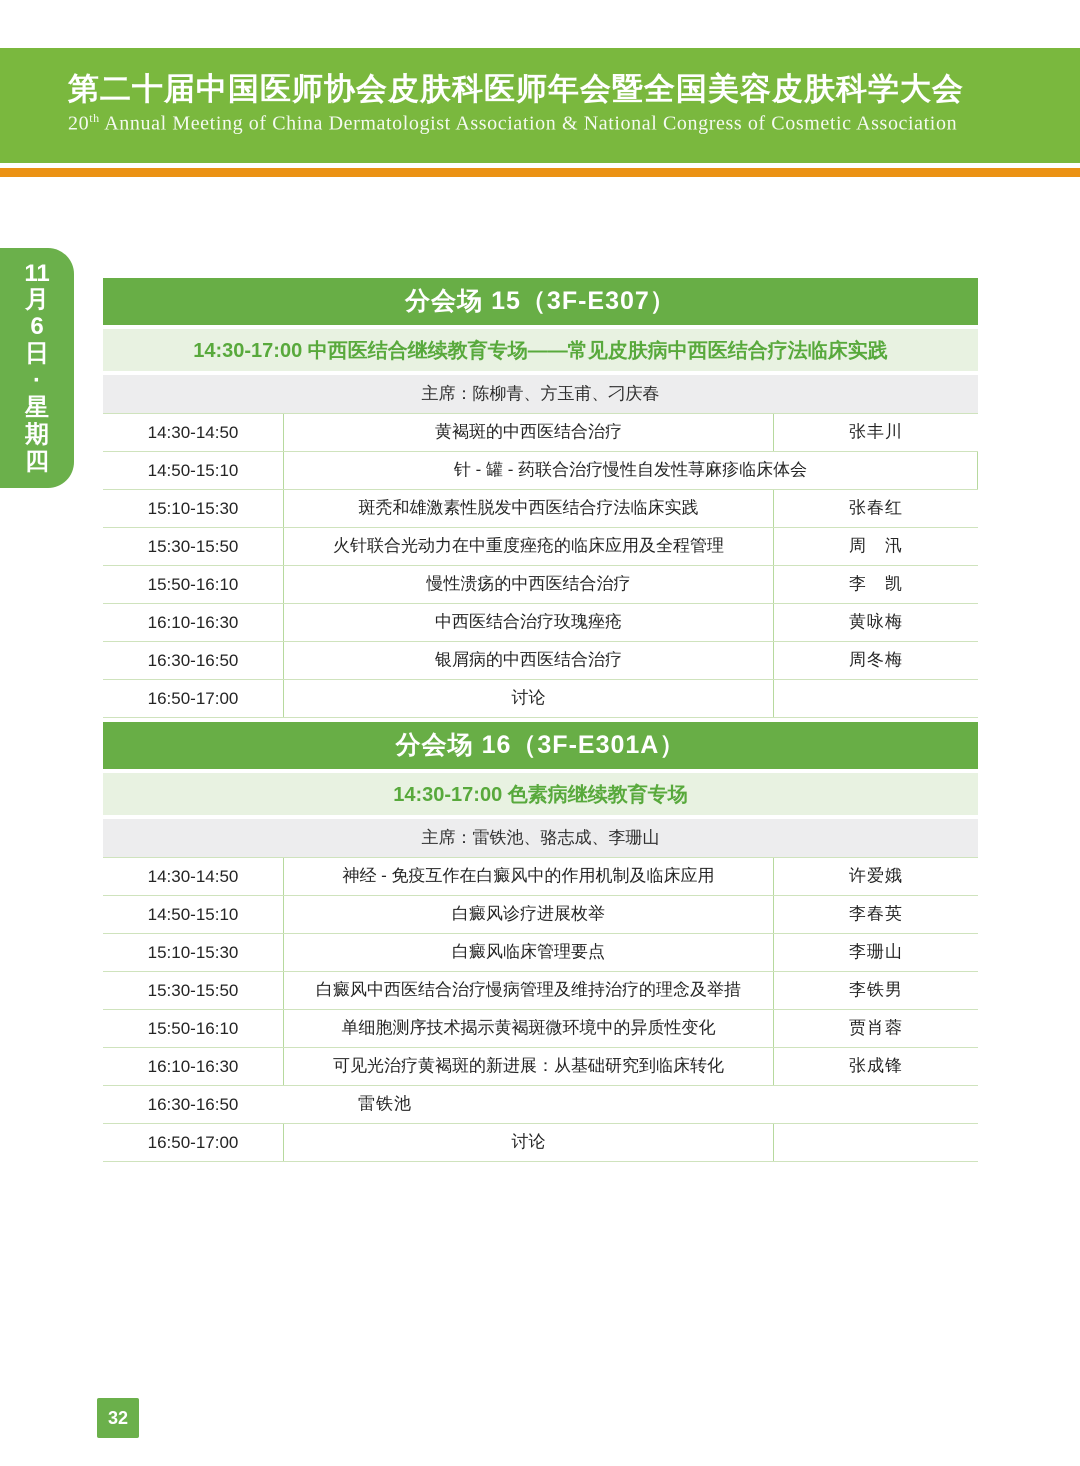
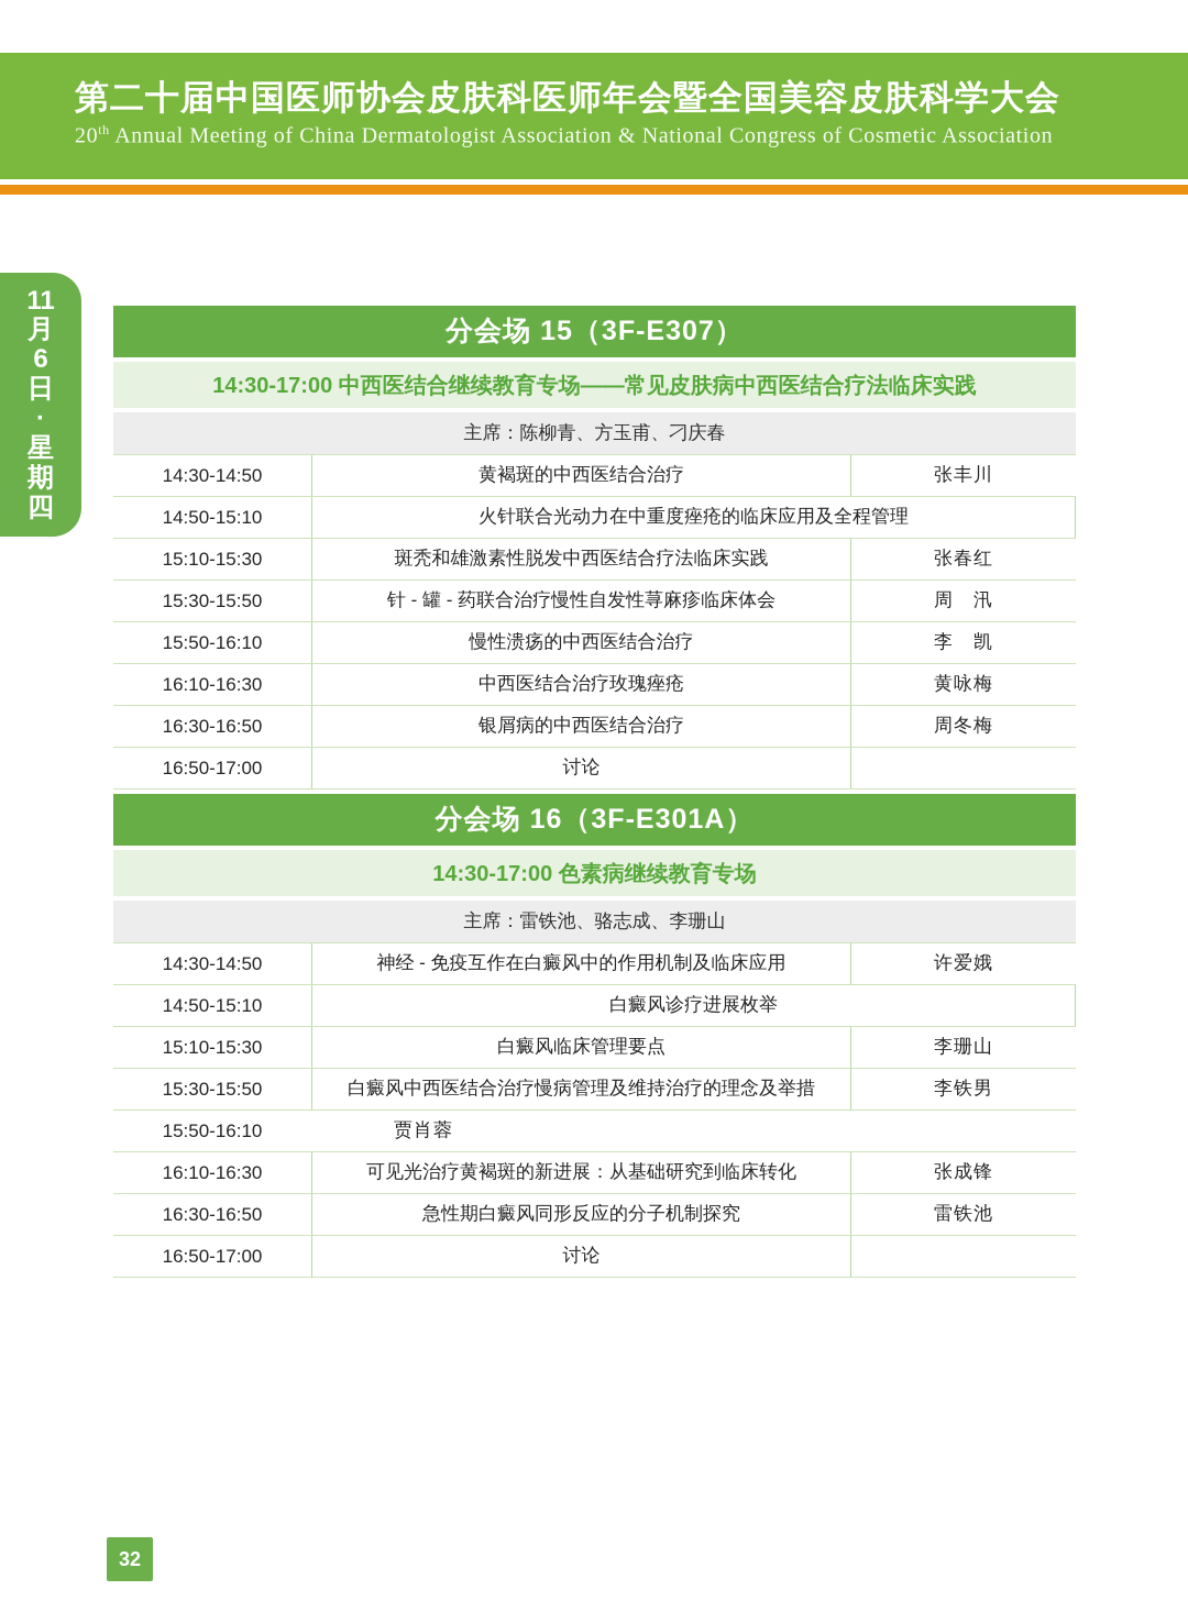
  第二十届中国医师协会皮肤科医师年会暨全国美容皮肤科学大会
  20th Annual Meeting of China Dermatologist Association & National Congress of Cosmetic Association
  11
  月
  6
  日
  ·
  星
  期
  四
  分会场 15（3F-E307）
  14:30-17:00 中西医结合继续教育专场——常见皮肤病中西医结合疗法临床实践
  主席：陈柳青、方玉甫、刁庆春
  14:30-14:50
  黄褐斑的中西医结合治疗
  张丰川
  14:50-15:10
- 针 - 罐 - 药联合治疗慢性自发性荨麻疹临床体会
+ 火针联合光动力在中重度痤疮的临床应用及全程管理
  15:10-15:30
  斑秃和雄激素性脱发中西医结合疗法临床实践
  张春红
  15:30-15:50
- 火针联合光动力在中重度痤疮的临床应用及全程管理
+ 针 - 罐 - 药联合治疗慢性自发性荨麻疹临床体会
  周 汛
  15:50-16:10
  慢性溃疡的中西医结合治疗
  李 凯
  16:10-16:30
  中西医结合治疗玫瑰痤疮
  黄咏梅
  16:30-16:50
  银屑病的中西医结合治疗
  周冬梅
  16:50-17:00
  讨论
  分会场 16（3F-E301A）
  14:30-17:00 色素病继续教育专场
  主席：雷铁池、骆志成、李珊山
  14:30-14:50
  神经 - 免疫互作在白癜风中的作用机制及临床应用
  许爱娥
  14:50-15:10
  白癜风诊疗进展枚举
- 李春英
  15:10-15:30
  白癜风临床管理要点
  李珊山
  15:30-15:50
  白癜风中西医结合治疗慢病管理及维持治疗的理念及举措
  李铁男
  15:50-16:10
- 单细胞测序技术揭示黄褐斑微环境中的异质性变化
  贾肖蓉
  16:10-16:30
  可见光治疗黄褐斑的新进展：从基础研究到临床转化
  张成锋
  16:30-16:50
+ 急性期白癜风同形反应的分子机制探究
  雷铁池
  16:50-17:00
  讨论
  32
